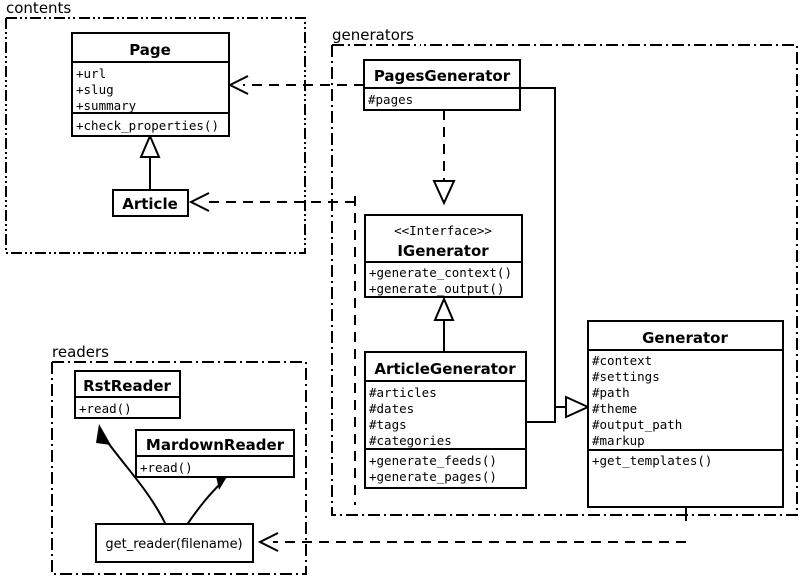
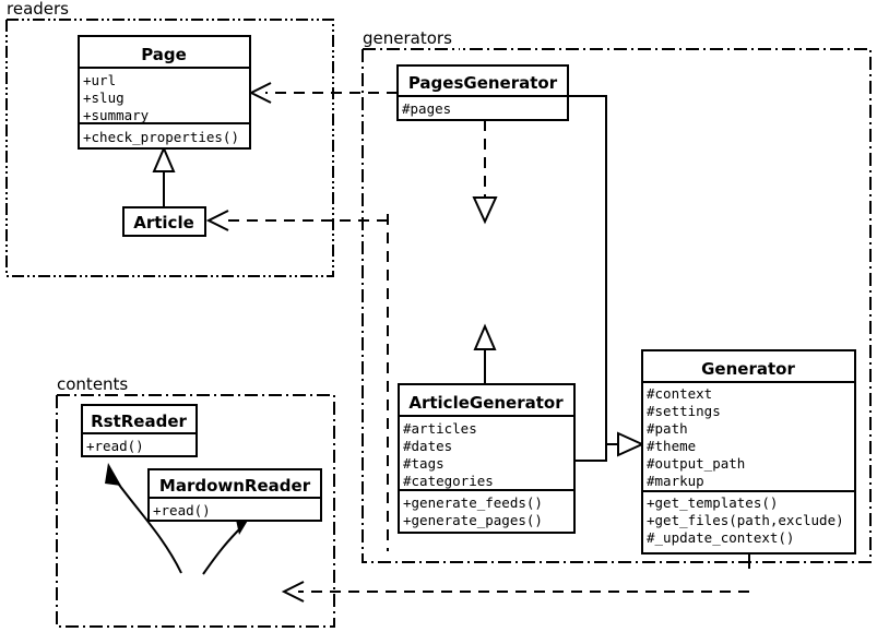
- contents
+ readers
  generators
- readers
+ contents
  Page
  +url
  +slug
  +summary
  +check_properties()
  Article
  PagesGenerator
  #pages
- <<Interface>>
- IGenerator
- +generate_context()
- +generate_output()
  ArticleGenerator
  #articles
  #dates
  #tags
  #categories
  +generate_feeds()
  +generate_pages()
  Generator
  #context
  #settings
  #path
  #theme
  #output_path
  #markup
  +get_templates()
+ +get_files(path,exclude)
+ #_update_context()
  RstReader
  +read()
  MardownReader
  +read()
- get_reader(filename)
